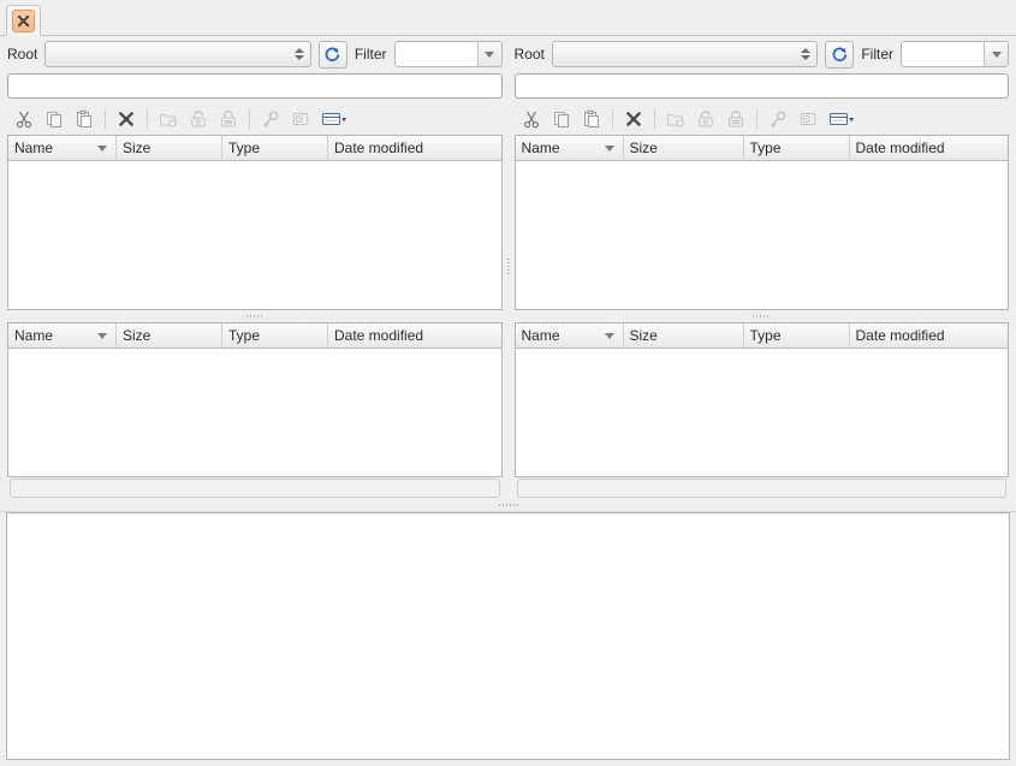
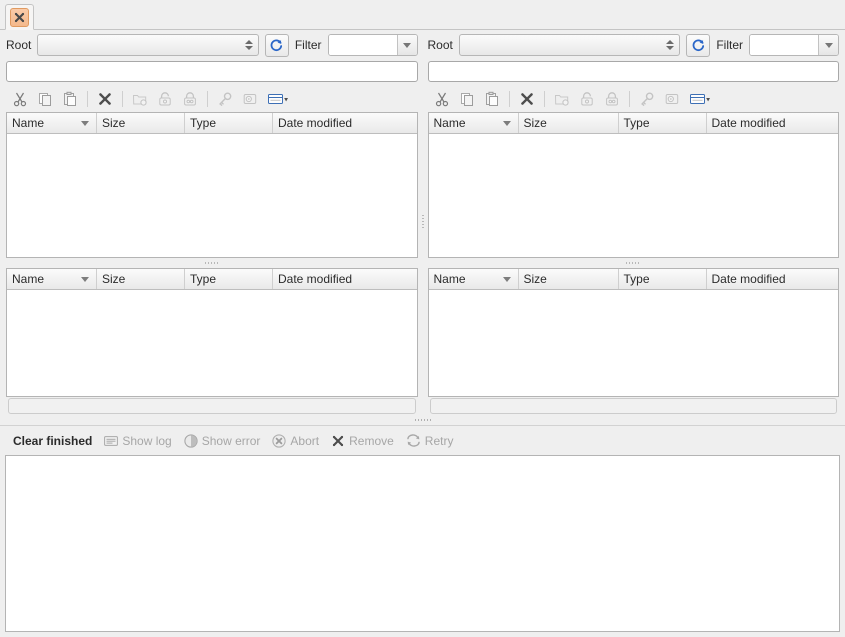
  Root
  Filter
  Name
  Size
  Type
  Date modified
  Name
  Size
  Type
  Date modified
  Root
  Filter
  Name
  Size
  Type
  Date modified
  Name
  Size
  Type
  Date modified
+ Clear finished
+ Show log
+ Show error
+ Abort
+ Remove
+ Retry
